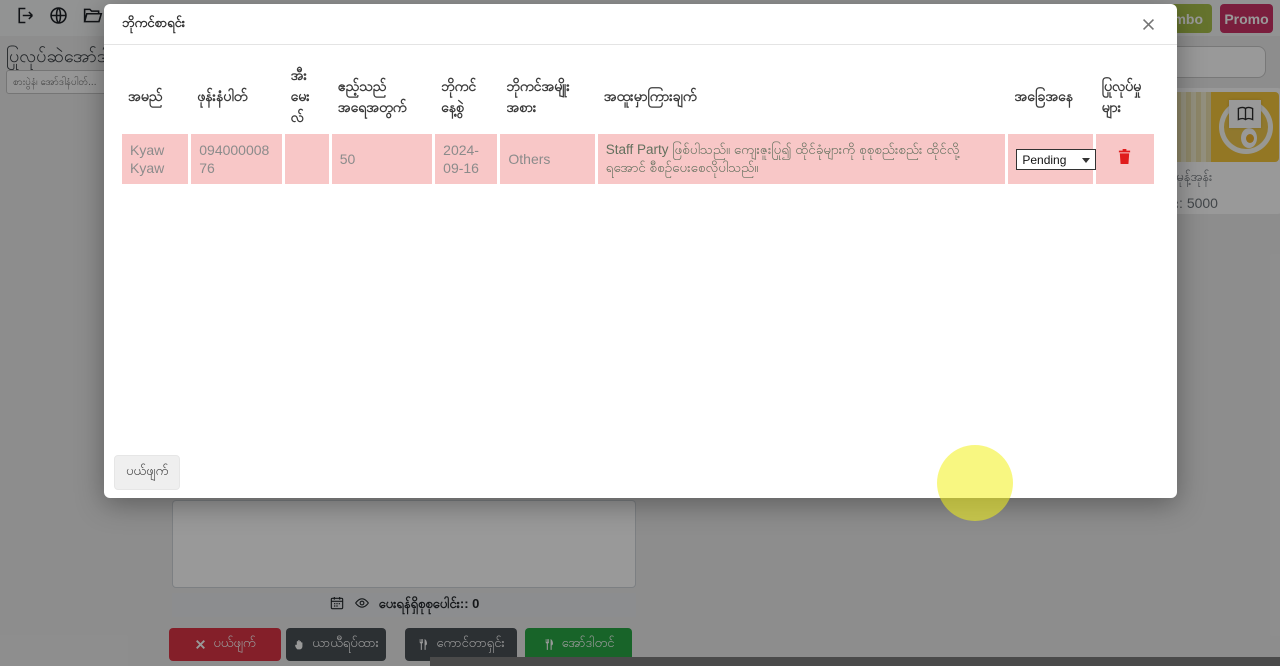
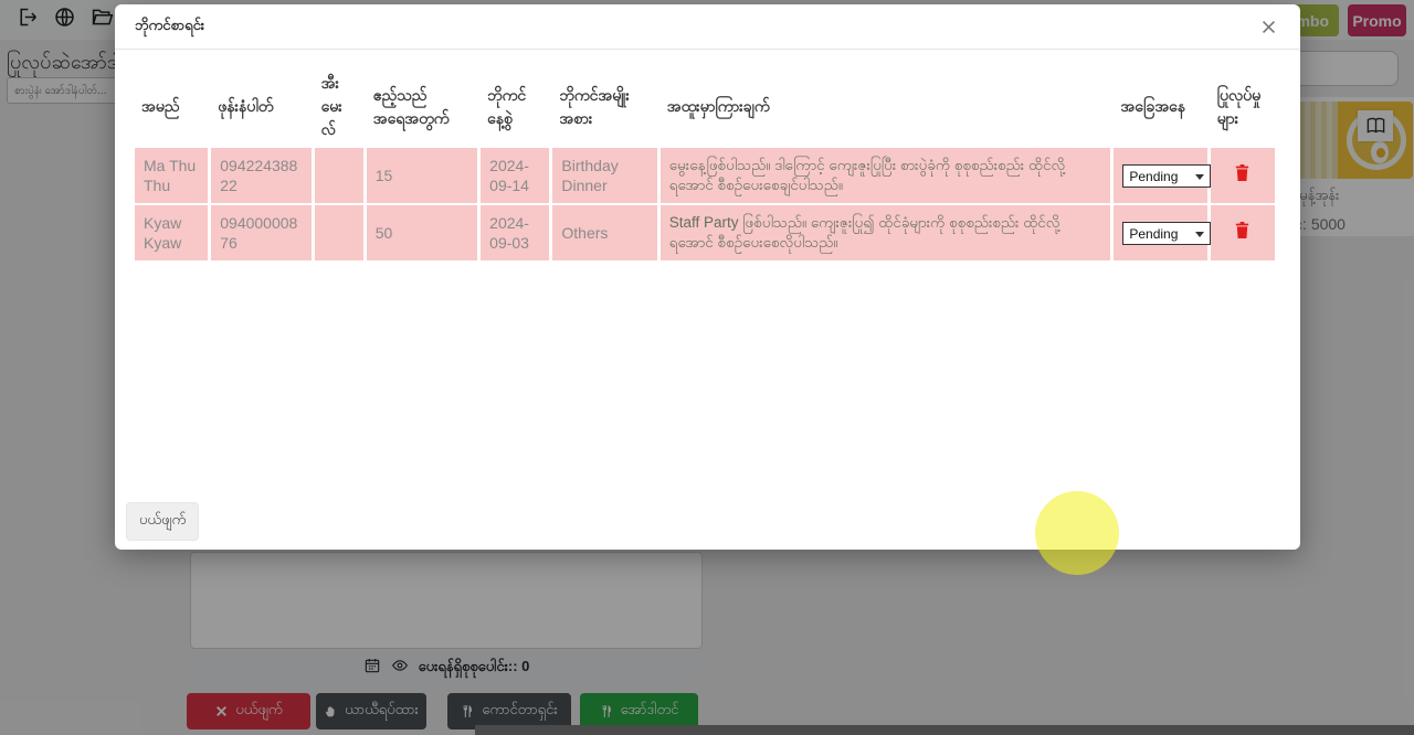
  mbo
  Promo
  ပြုလုပ်ဆဲအော်ဒ
  စားပွဲနံ၊ အော်ဒါနံပါတ်...
  မုန့်အုန်း
  ပေးရန်ရှိစုစုပေါင်း:: 0
  ပယ်ဖျက်
  ယာယီရပ်ထား
  ကောင်တာရှင်း
  အော်ဒါတင်
  ဘိုကင်စာရင်း
  အမည်	ဖုန်းနံပါတ်	အီးမေးလ်	ဧည့်သည် အရေအတွက်	ဘိုကင်နေ့စွဲ	ဘိုကင်အမျိုးအစား	အထူးမှာကြားချက်	အခြေအနေ	ပြုလုပ်မှုများ
+ Ma Thu Thu	09422438822		15	2024-09-14	Birthday Dinner	မွေးနေ့ဖြစ်ပါသည်။ ဒါကြောင့် ကျေးဇူးပြုပြီး စားပွဲခုံကို စုစုစည်းစည်း ထိုင်လို့ရအောင် စီစဉ်ပေးစေချင်ပါသည်။	Pending
- Kyaw Kyaw	09400000876		50	2024-09-16	Others	Staff Party ဖြစ်ပါသည်။ ကျေးဇူးပြု၍ ထိုင်ခုံများကို စုစုစည်းစည်း ထိုင်လို့ရအောင် စီစဉ်ပေးစေလိုပါသည်။	Pending
+ Kyaw Kyaw	09400000876		50	2024-09-03	Others	Staff Party ဖြစ်ပါသည်။ ကျေးဇူးပြု၍ ထိုင်ခုံများကို စုစုစည်းစည်း ထိုင်လို့ရအောင် စီစဉ်ပေးစေလိုပါသည်။	Pending
  ပယ်ဖျက်
